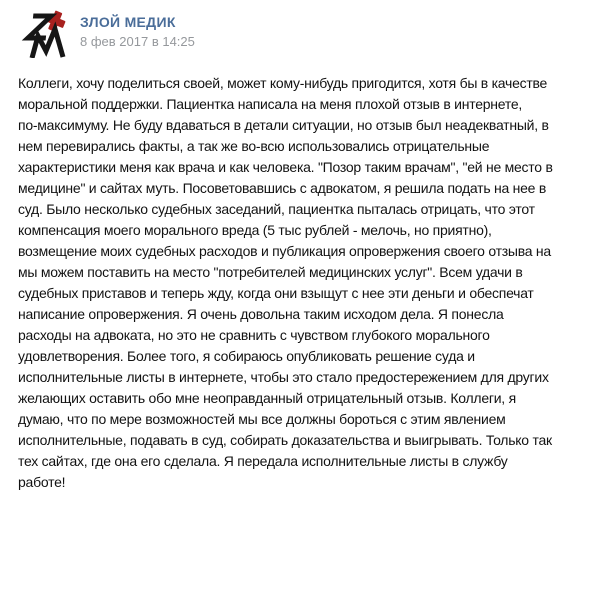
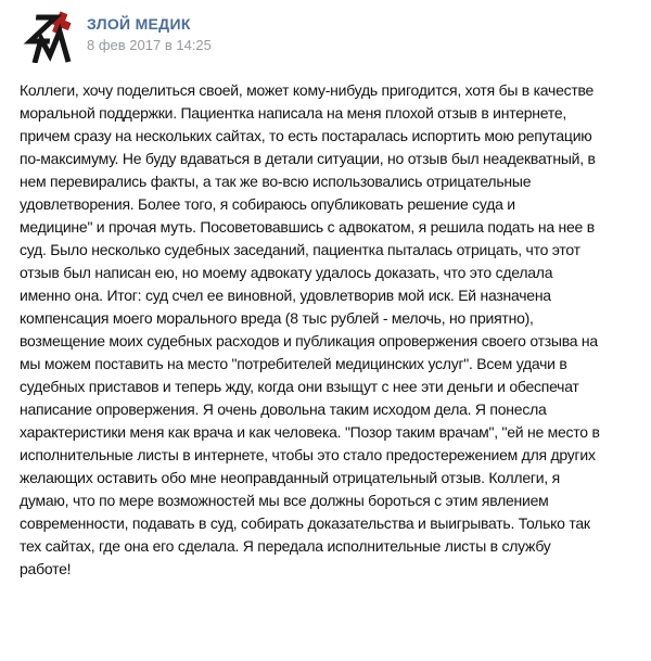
  ЗЛОЙ МЕДИК
  8 фев 2017 в 14:25
  Коллеги, хочу поделиться своей, может кому-нибудь пригодится, хотя бы в качестве
  моральной поддержки. Пациентка написала на меня плохой отзыв в интернете,
+ причем сразу на нескольких сайтах, то есть постаралась испортить мою репутацию
  по-максимуму. Не буду вдаваться в детали ситуации, но отзыв был неадекватный, в
  нем перевирались факты, а так же во-всю использовались отрицательные
- характеристики меня как врача и как человека. "Позор таким врачам", "ей не место в
+ удовлетворения. Более того, я собираюсь опубликовать решение суда и
- медицине" и сайтах муть. Посоветовавшись с адвокатом, я решила подать на нее в
+ медицине" и прочая муть. Посоветовавшись с адвокатом, я решила подать на нее в
  суд. Было несколько судебных заседаний, пациентка пыталась отрицать, что этот
+ отзыв был написан ею, но моему адвокату удалось доказать, что это сделала
+ именно она. Итог: суд счел ее виновной, удовлетворив мой иск. Ей назначена
- компенсация моего морального вреда (5 тыс рублей - мелочь, но приятно),
+ компенсация моего морального вреда (8 тыс рублей - мелочь, но приятно),
  возмещение моих судебных расходов и публикация опровержения своего отзыва на
  мы можем поставить на место "потребителей медицинских услуг". Всем удачи в
  судебных приставов и теперь жду, когда они взыщут с нее эти деньги и обеспечат
  написание опровержения. Я очень довольна таким исходом дела. Я понесла
- расходы на адвоката, но это не сравнить с чувством глубокого морального
- удовлетворения. Более того, я собираюсь опубликовать решение суда и
+ характеристики меня как врача и как человека. "Позор таким врачам", "ей не место в
  исполнительные листы в интернете, чтобы это стало предостережением для других
  желающих оставить обо мне неоправданный отрицательный отзыв. Коллеги, я
  думаю, что по мере возможностей мы все должны бороться с этим явлением
- исполнительные, подавать в суд, собирать доказательства и выигрывать. Только так
+ современности, подавать в суд, собирать доказательства и выигрывать. Только так
  тех сайтах, где она его сделала. Я передала исполнительные листы в службу
  работе!
